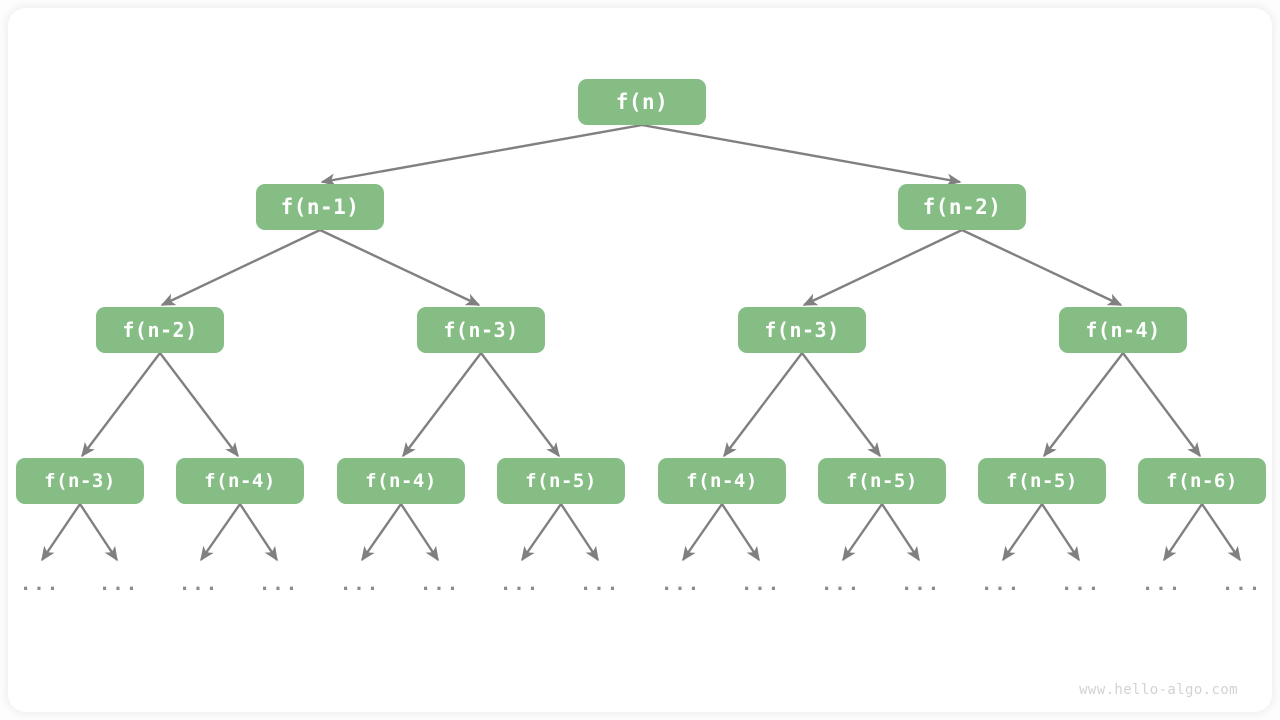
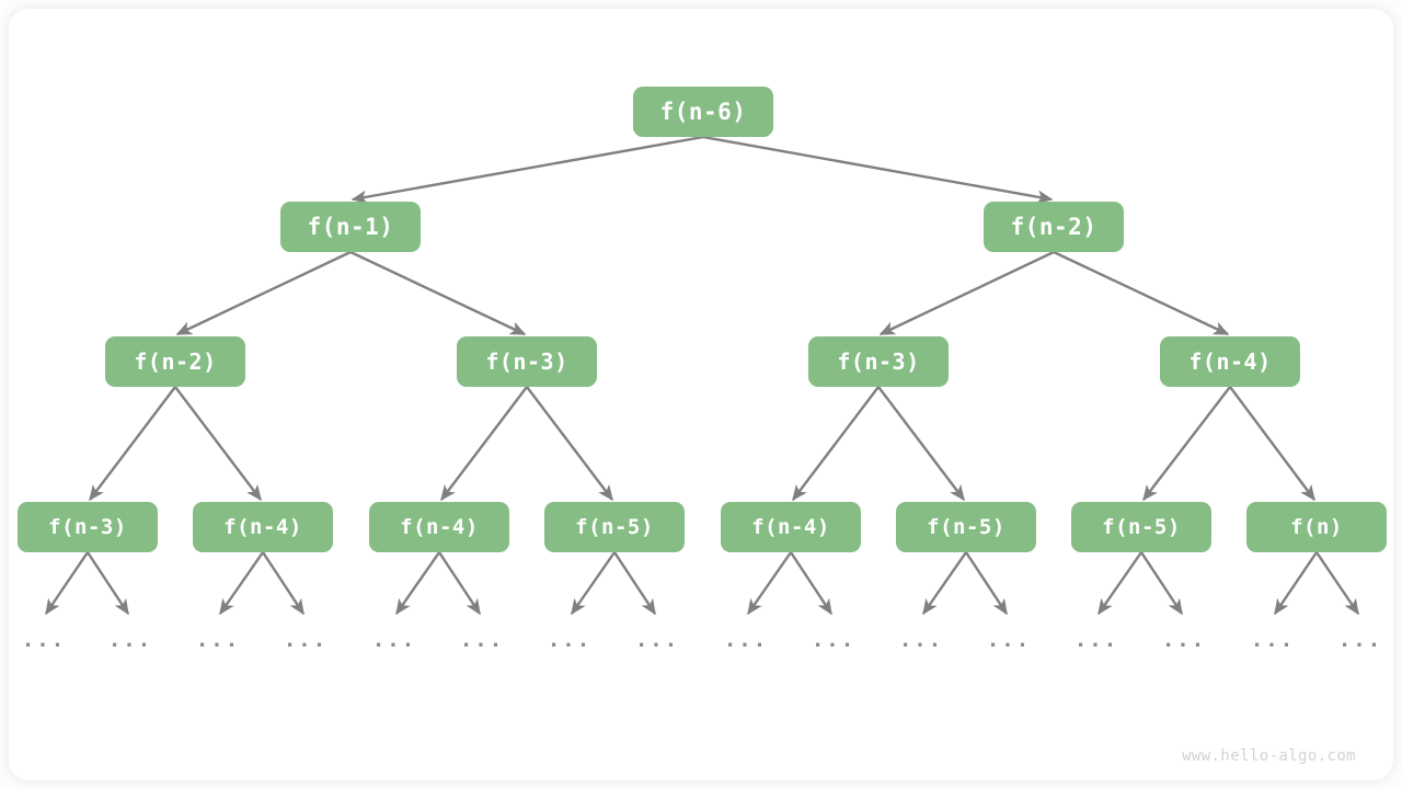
- f(n)
+ f(n-6)
  f(n-1)
  f(n-2)
  f(n-2)
  f(n-3)
  f(n-3)
  f(n-4)
  f(n-3)
  f(n-4)
  f(n-4)
  f(n-5)
  f(n-4)
  f(n-5)
  f(n-5)
- f(n-6)
+ f(n)
  ...
  ...
  ...
  ...
  ...
  ...
  ...
  ...
  ...
  ...
  ...
  ...
  ...
  ...
  ...
  ...
  www.hello-algo.com
